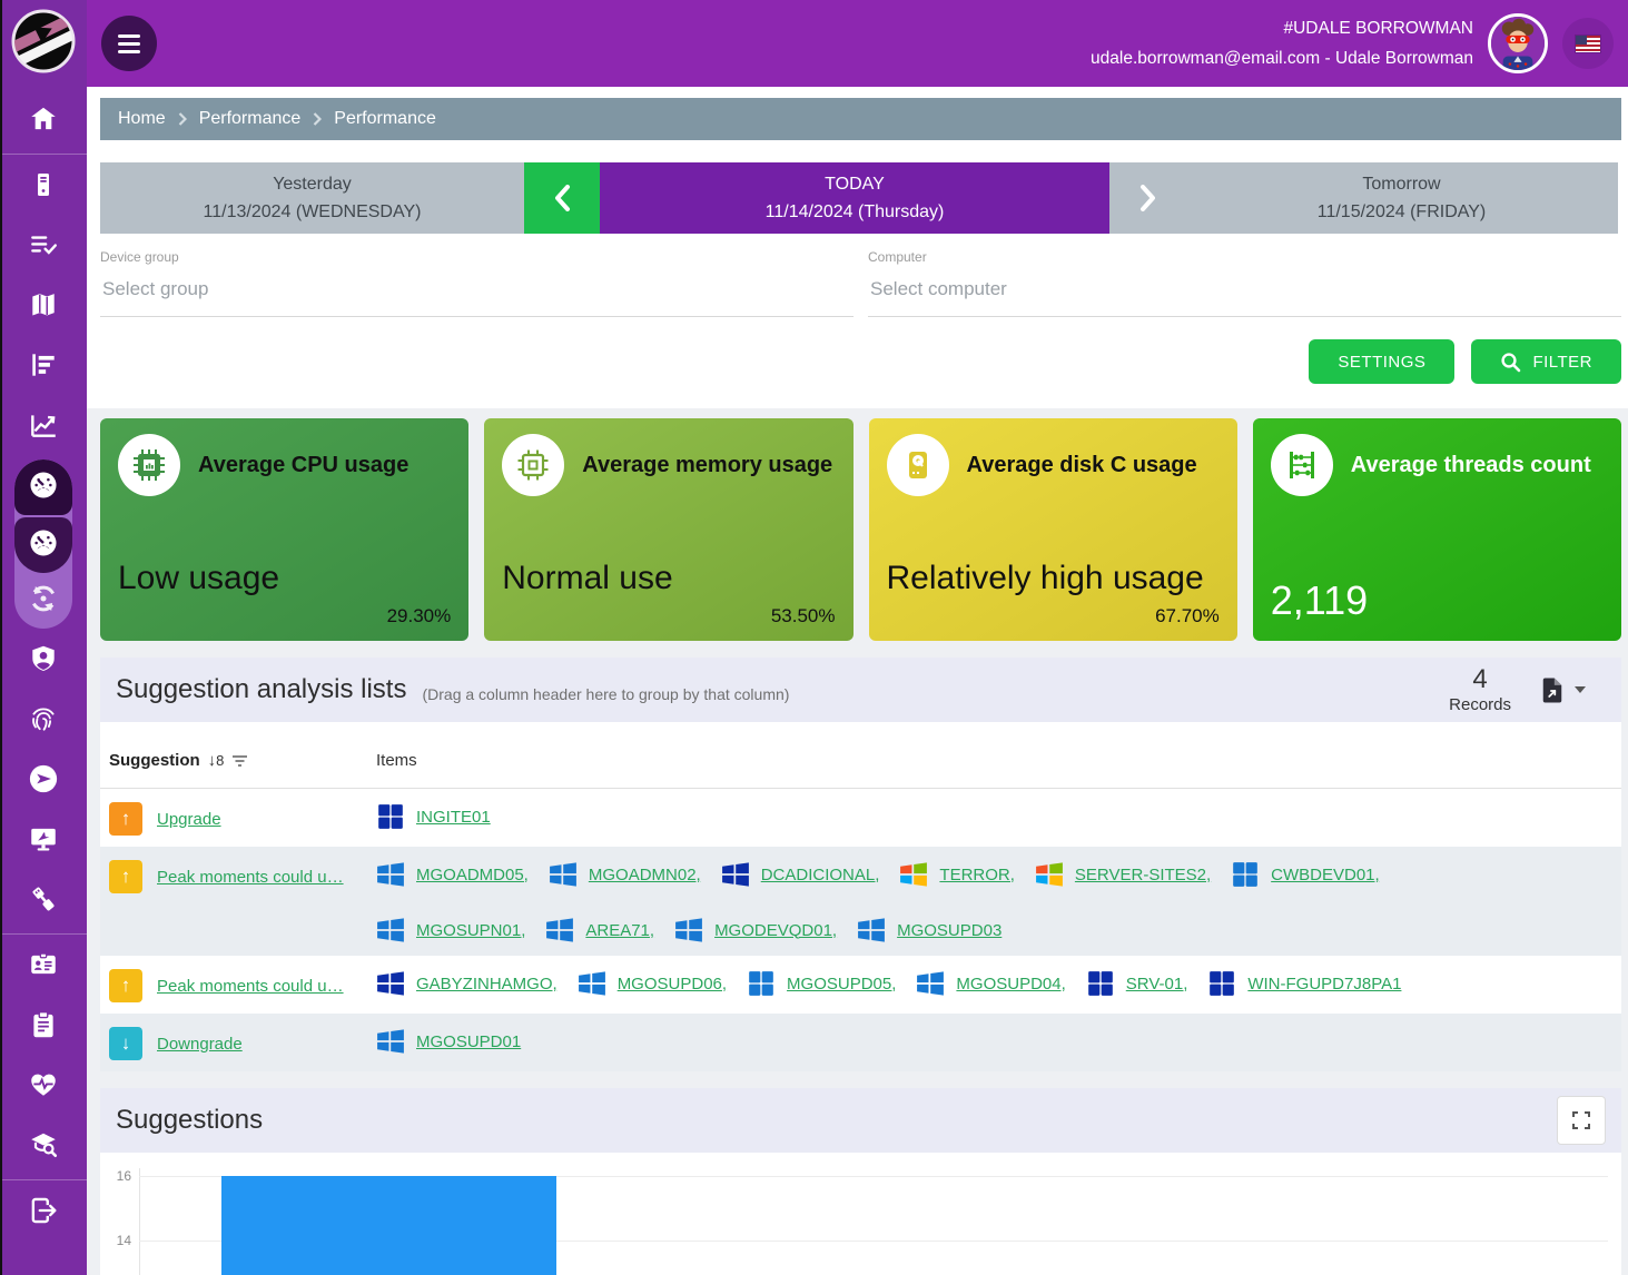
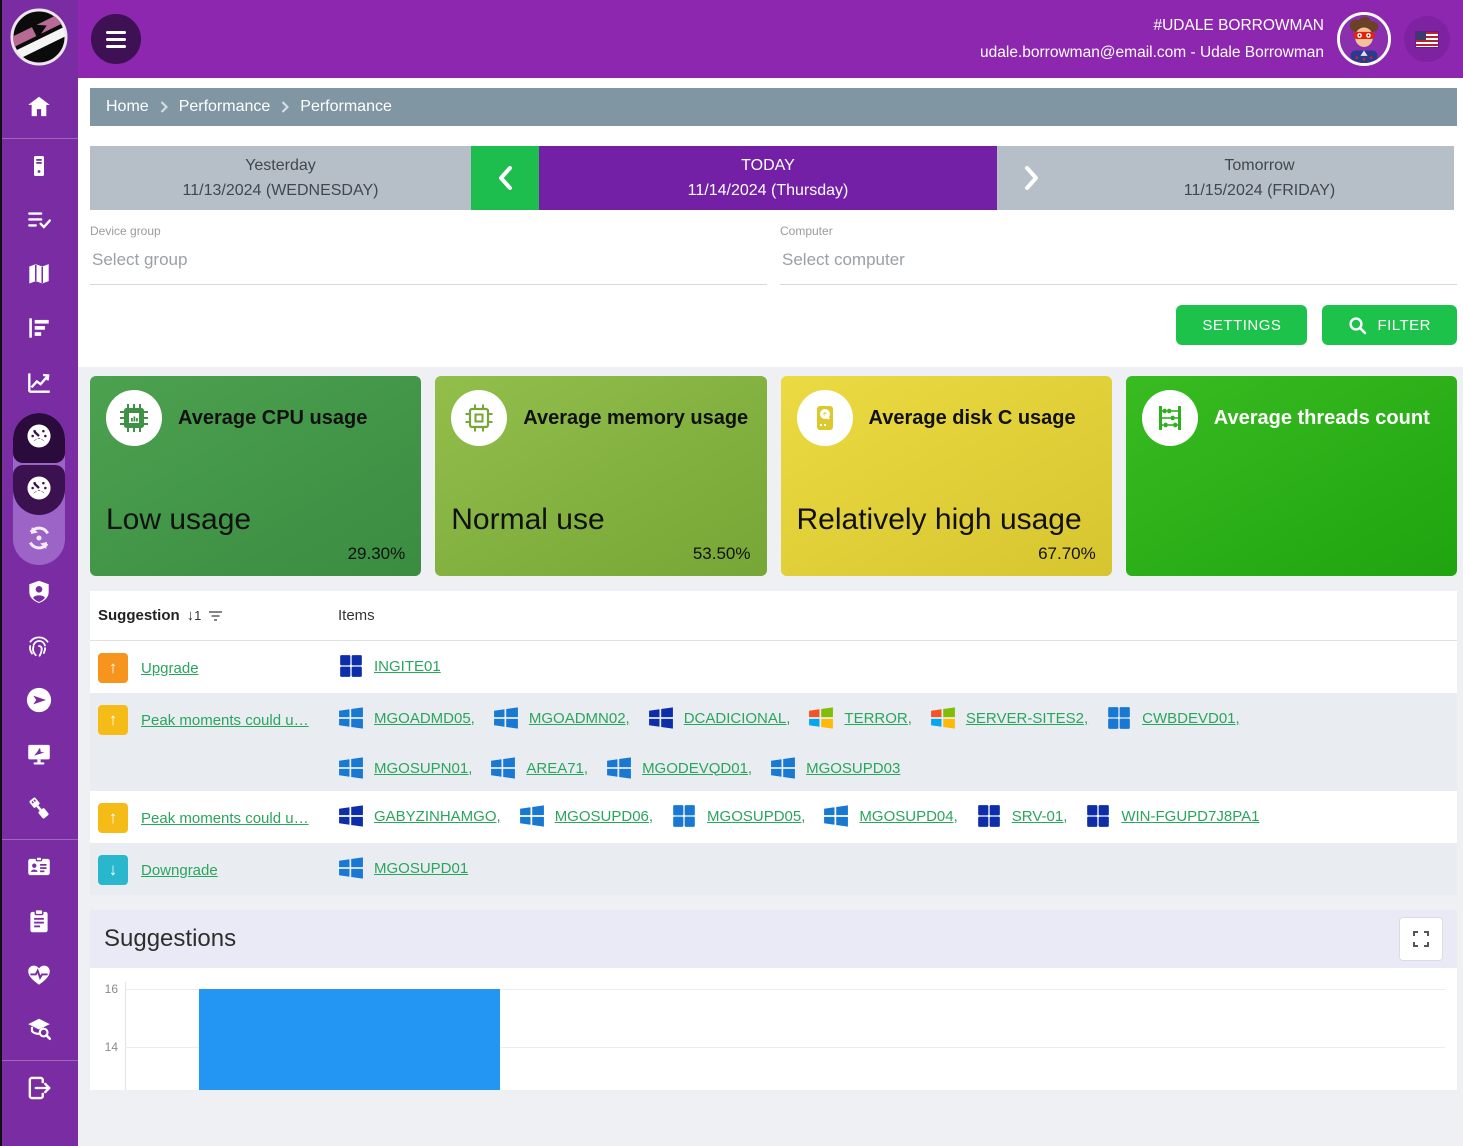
  #UDALE BORROWMAN
  udale.borrowman@email.com - Udale Borrowman
  Home
  Performance
  Performance
  Yesterday
  11/13/2024 (WEDNESDAY)
  TODAY
  11/14/2024 (Thursday)
  Tomorrow
  11/15/2024 (FRIDAY)
  Device group
  Select group
  Computer
  Select computer
  SETTINGS
  FILTER
  Average CPU usage
  Low usage
  29.30%
  Average memory usage
  Normal use
  53.50%
  Average disk C usage
  Relatively high usage
  67.70%
  Average threads count
- 2,119
- Suggestion analysis lists
- (Drag a column header here to group by that column)
- 4
- Records
  Suggestion
- ↓8
+ ↓1
  Items
  ↑
  Upgrade
  INGITE01
  ↑
  Peak moments could u…
  MGOADMD05,
  MGOADMN02,
  DCADICIONAL,
  TERROR,
  SERVER-SITES2,
  CWBDEVD01,
  MGOSUPN01,
  AREA71,
  MGODEVQD01,
  MGOSUPD03
  ↑
  Peak moments could u…
  GABYZINHAMGO,
  MGOSUPD06,
  MGOSUPD05,
  MGOSUPD04,
  SRV-01,
  WIN-FGUPD7J8PA1
  ↓
  Downgrade
  MGOSUPD01
  Suggestions
  16
  14
